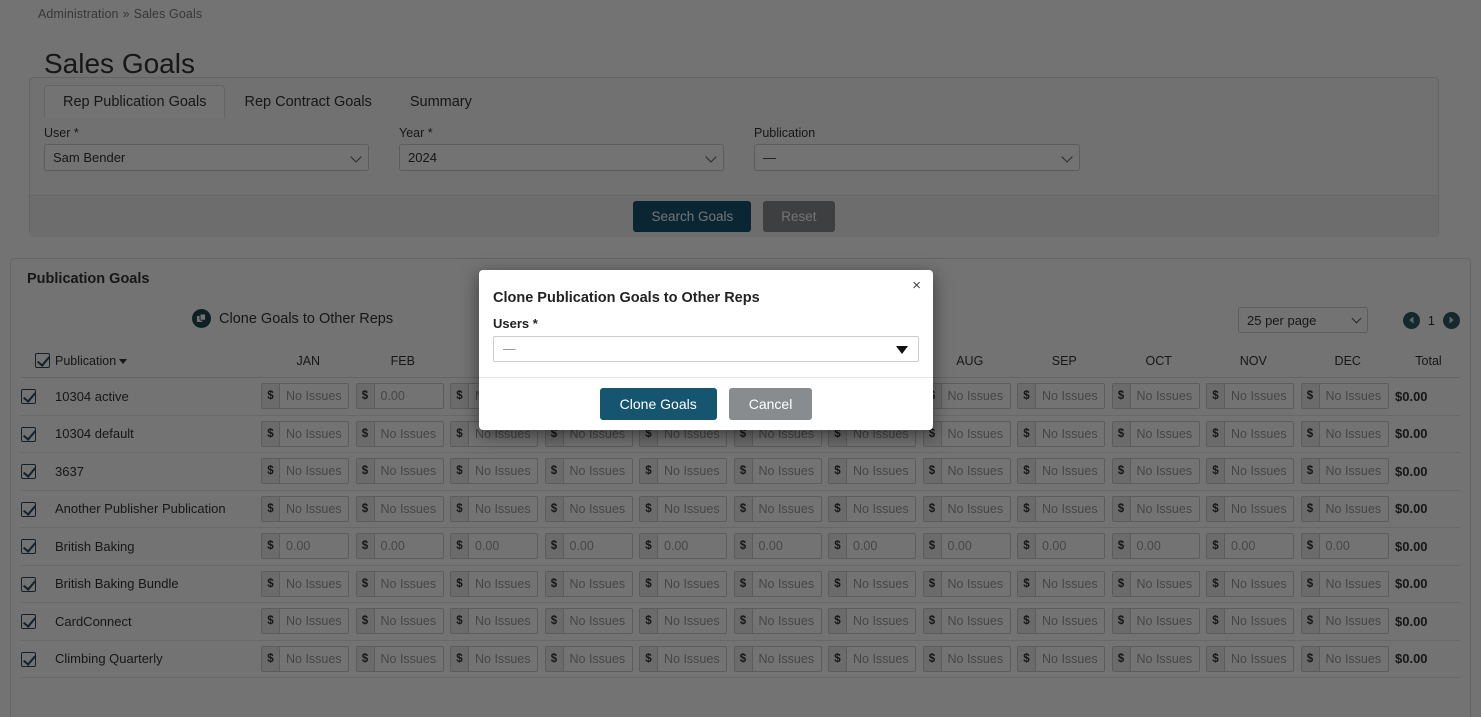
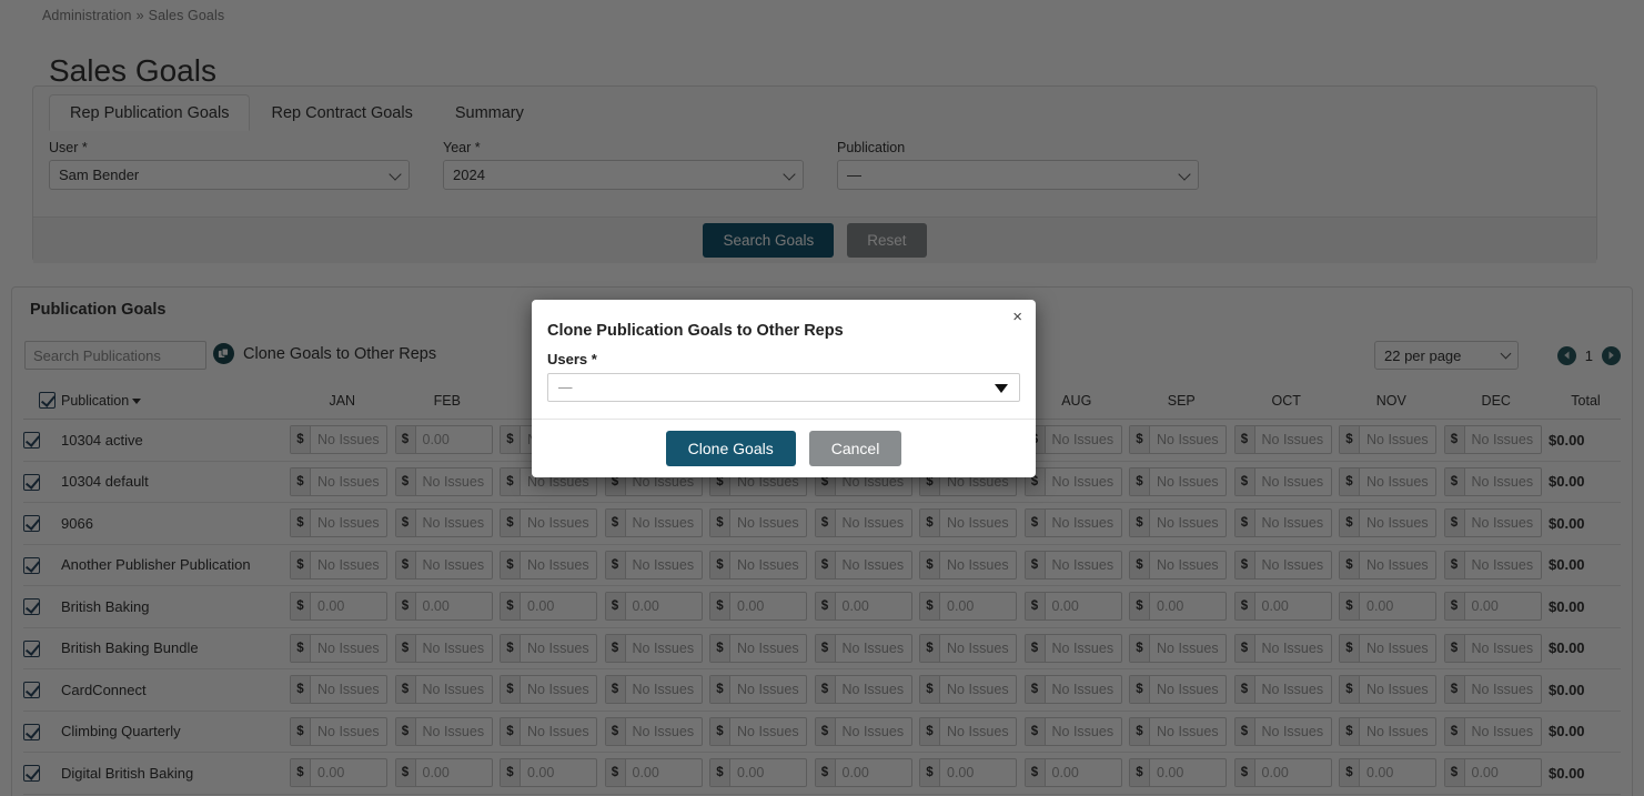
  Administration » Sales Goals
  Sales Goals
  Rep Publication Goals
  Rep Contract Goals
  Summary
  User *
  Sam Bender
  Year *
  2024
  Publication
  —
  Search Goals
  Reset
  Publication Goals
+ Search Publications
  Clone Goals to Other Reps
- 25 per page
+ 22 per page
  1
  	Publication	JAN	FEB						AUG	SEP	OCT	NOV	DEC	Total
  	10304 default	$ No Issues	$ No Issues	$ No Issues	$ No Issues	$ No Issues	$ No Issues	$ No Issues	$ No Issues	$ No Issues	$ No Issues	$ No Issues	$ No Issues	$0.00
- 	3637	$ No Issues	$ No Issues	$ No Issues	$ No Issues	$ No Issues	$ No Issues	$ No Issues	$ No Issues	$ No Issues	$ No Issues	$ No Issues	$ No Issues	$0.00
+ 	9066	$ No Issues	$ No Issues	$ No Issues	$ No Issues	$ No Issues	$ No Issues	$ No Issues	$ No Issues	$ No Issues	$ No Issues	$ No Issues	$ No Issues	$0.00
  	Another Publisher Publication	$ No Issues	$ No Issues	$ No Issues	$ No Issues	$ No Issues	$ No Issues	$ No Issues	$ No Issues	$ No Issues	$ No Issues	$ No Issues	$ No Issues	$0.00
  	British Baking	$ 0.00	$ 0.00	$ 0.00	$ 0.00	$ 0.00	$ 0.00	$ 0.00	$ 0.00	$ 0.00	$ 0.00	$ 0.00	$ 0.00	$0.00
  	British Baking Bundle	$ No Issues	$ No Issues	$ No Issues	$ No Issues	$ No Issues	$ No Issues	$ No Issues	$ No Issues	$ No Issues	$ No Issues	$ No Issues	$ No Issues	$0.00
  	CardConnect	$ No Issues	$ No Issues	$ No Issues	$ No Issues	$ No Issues	$ No Issues	$ No Issues	$ No Issues	$ No Issues	$ No Issues	$ No Issues	$ No Issues	$0.00
  	Climbing Quarterly	$ No Issues	$ No Issues	$ No Issues	$ No Issues	$ No Issues	$ No Issues	$ No Issues	$ No Issues	$ No Issues	$ No Issues	$ No Issues	$ No Issues	$0.00
+ 	Digital British Baking	$ 0.00	$ 0.00	$ 0.00	$ 0.00	$ 0.00	$ 0.00	$ 0.00	$ 0.00	$ 0.00	$ 0.00	$ 0.00	$ 0.00	$0.00
  ×
  Clone Publication Goals to Other Reps
  Users *
  —
  Clone Goals
  Cancel
